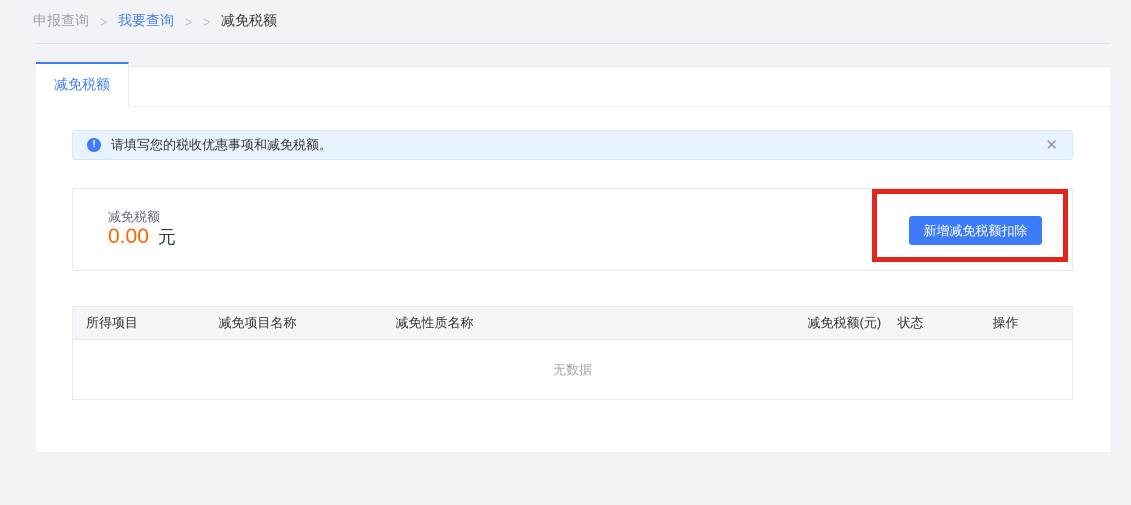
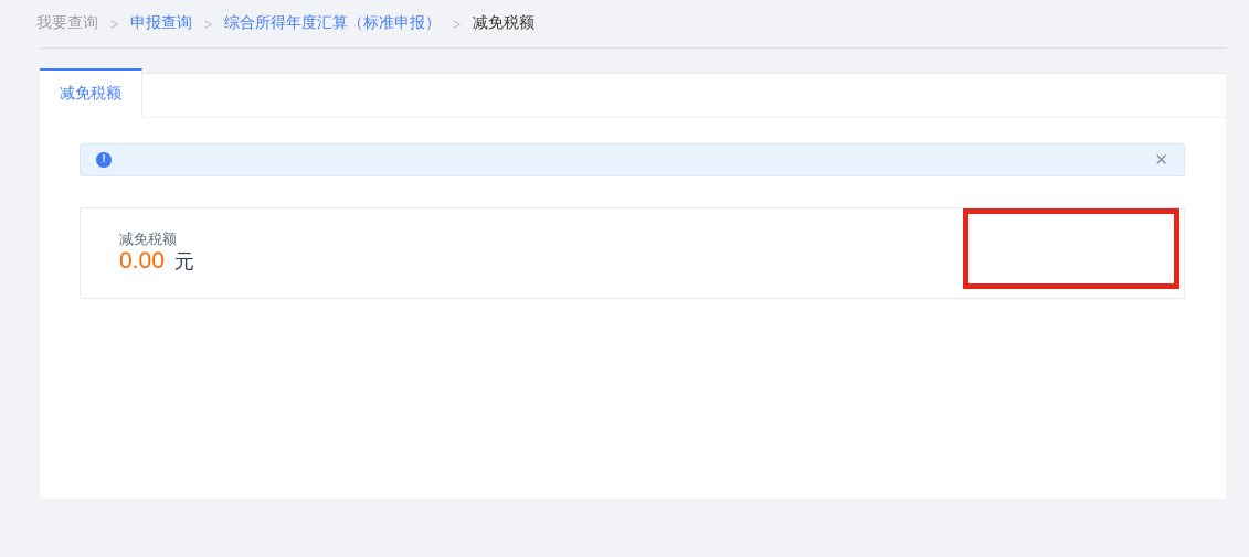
- 申报查询
+ 我要查询
  >
- 我要查询
+ 申报查询
  >
+ 综合所得年度汇算（标准申报）
  >
  减免税额
  !
- 请填写您的税收优惠事项和减免税额。
  ✕
  减免税额
  0.00
  元
- 新增减免税额扣除
- 所得项目	减免项目名称	减免性质名称	减免税额(元)	状态	操作
- 无数据
  减免税额
